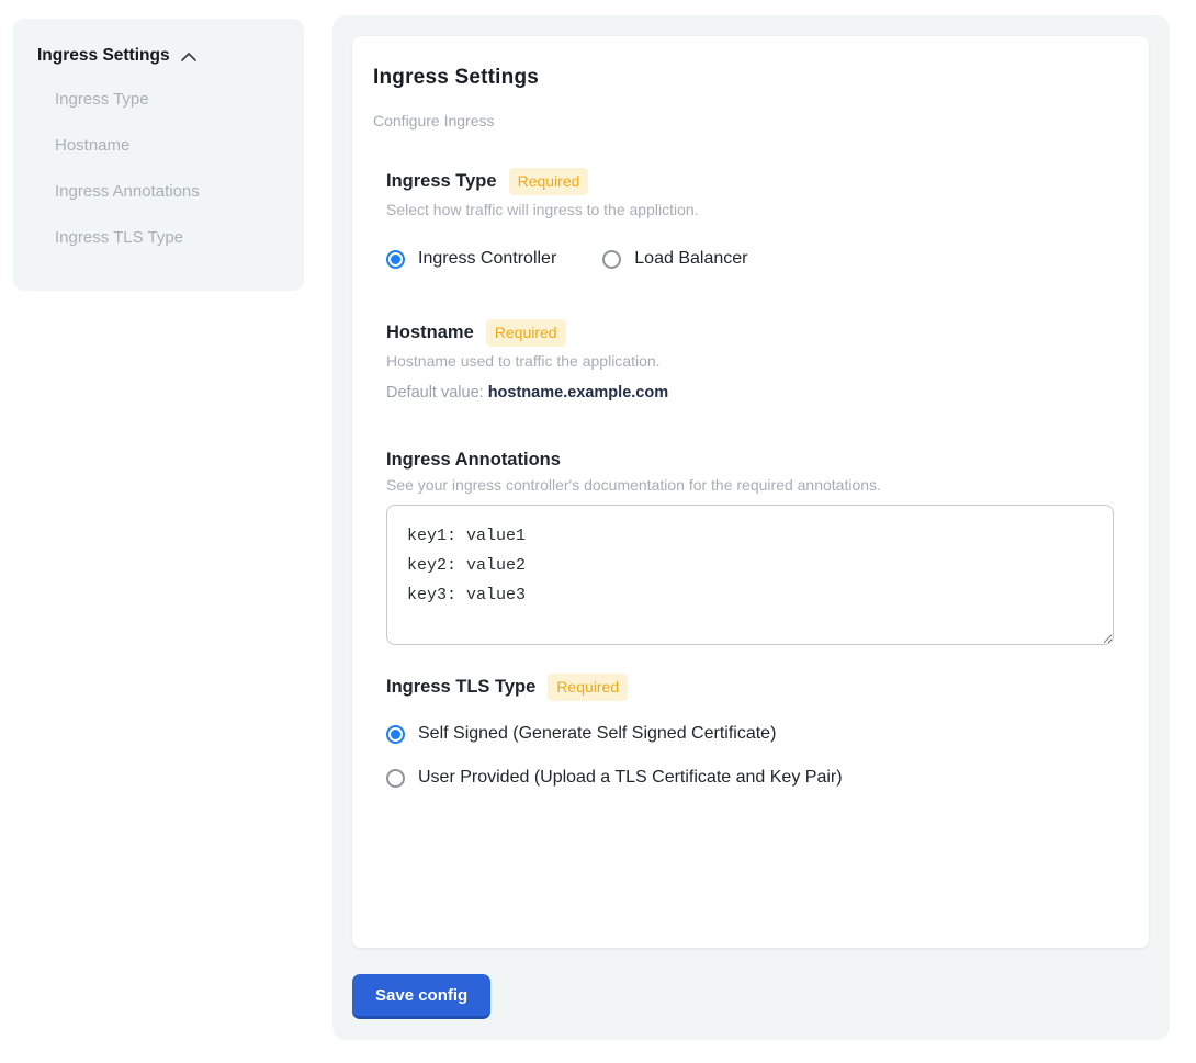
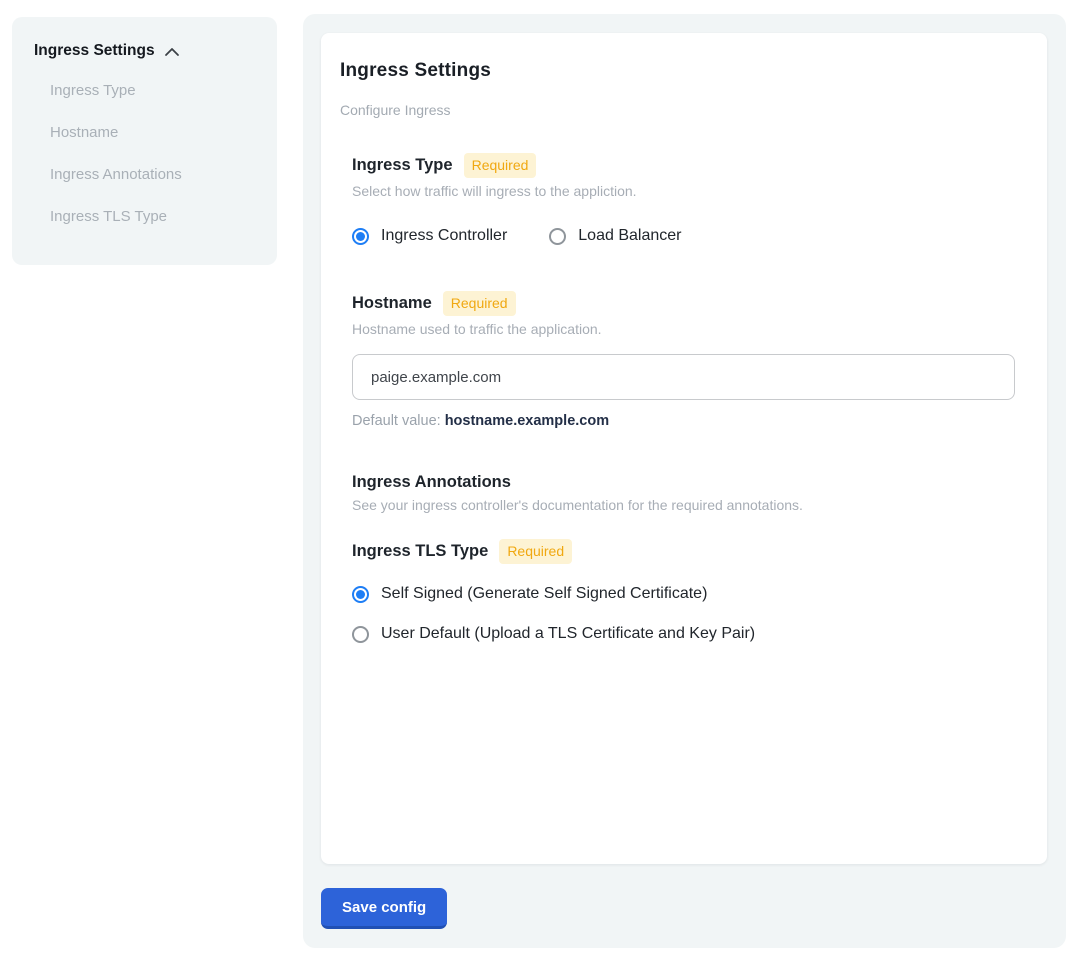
  Ingress Settings
  Ingress Type
  Hostname
  Ingress Annotations
  Ingress TLS Type
  Ingress Settings
  Configure Ingress
  Ingress Type
  Required
  Select how traffic will ingress to the appliction.
  Ingress Controller
  Load Balancer
  Hostname
  Required
  Hostname used to traffic the application.
+ paige.example.com
  Default value: hostname.example.com
  Ingress Annotations
  See your ingress controller's documentation for the required annotations.
- key1: value1
- key2: value2
- key3: value3
  Ingress TLS Type
  Required
  Self Signed (Generate Self Signed Certificate)
- User Provided (Upload a TLS Certificate and Key Pair)
+ User Default (Upload a TLS Certificate and Key Pair)
  Save config
